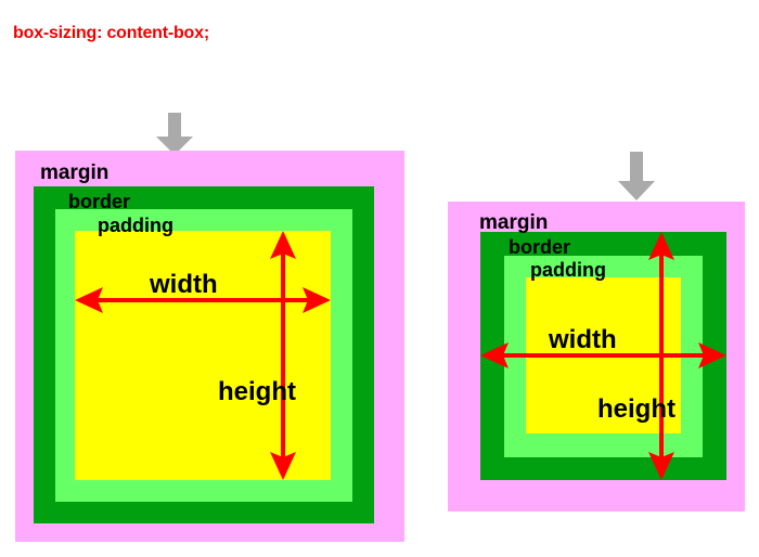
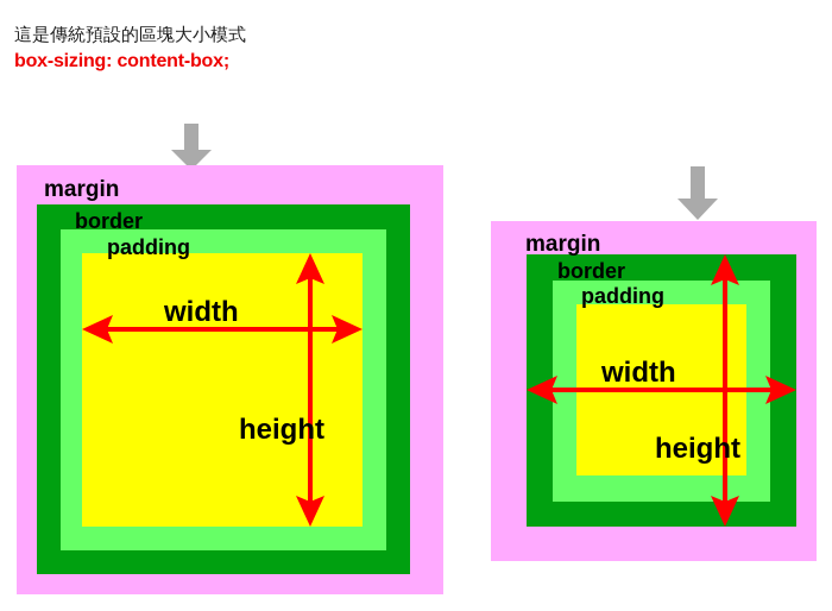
+ 這是傳統預設的區塊大小模式
  box-sizing: content-box;
  margin
  border
  padding
  width
  height
  margin
  border
  padding
  width
  height
